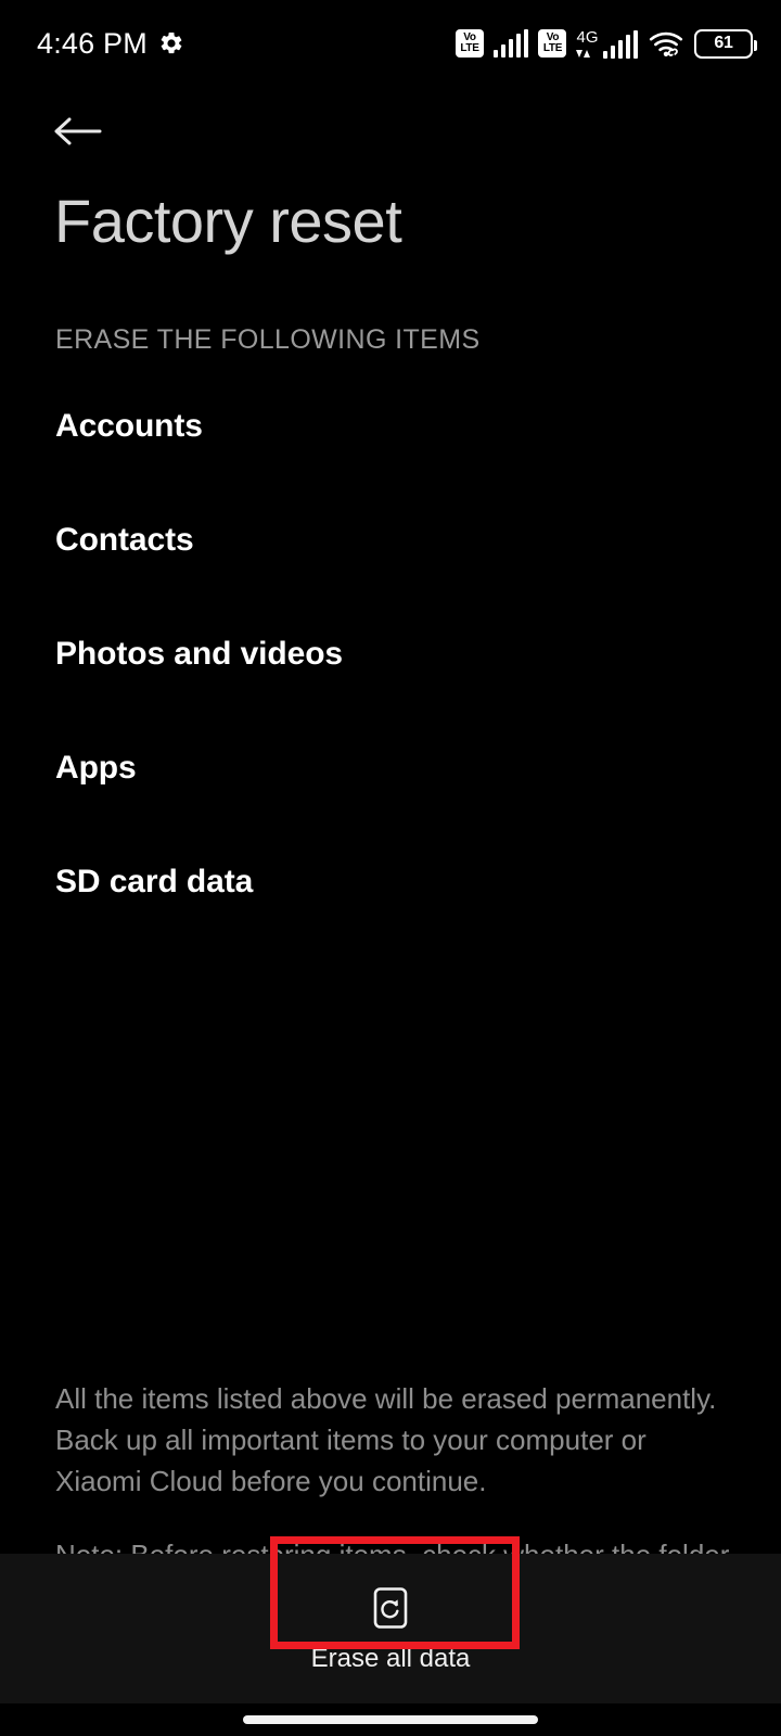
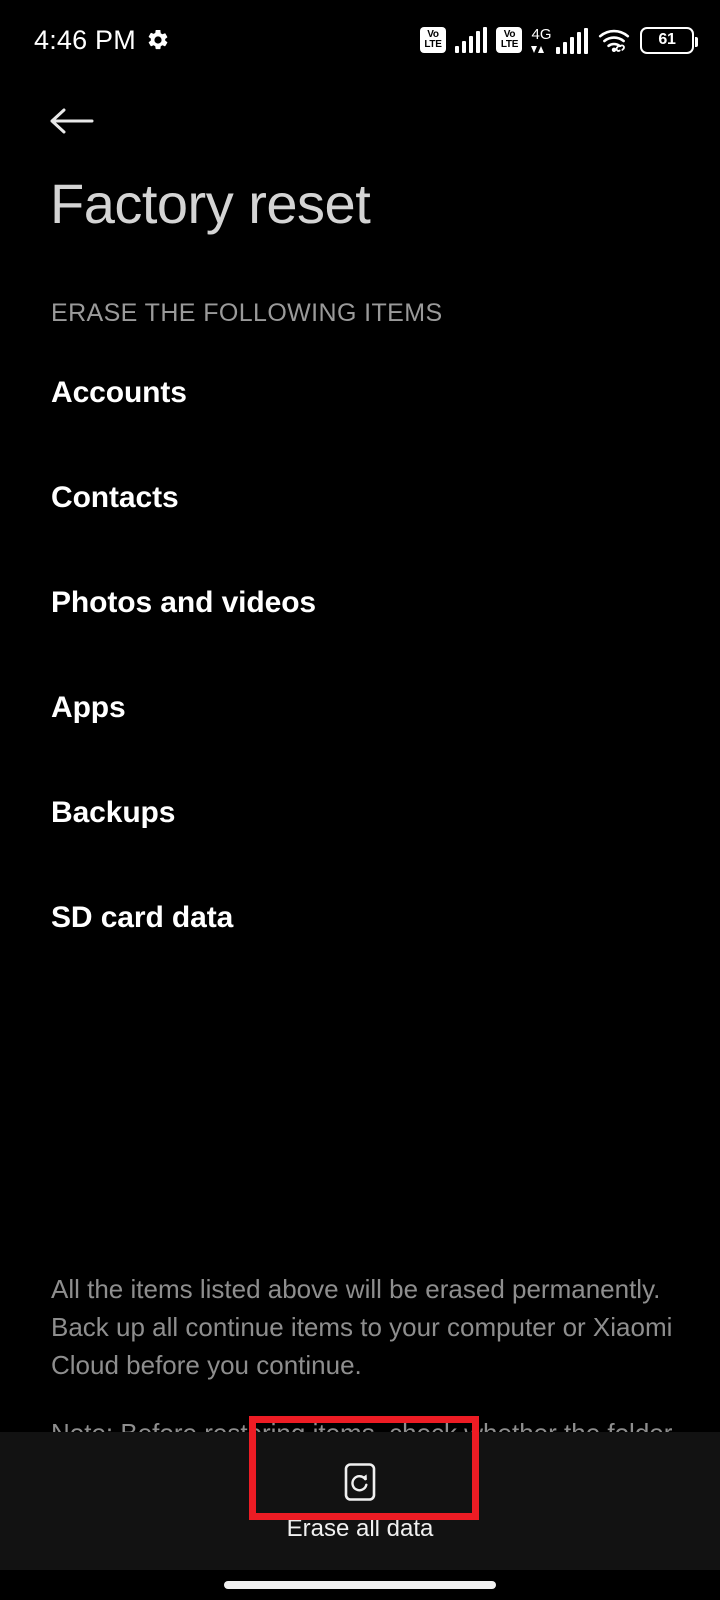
  4:46 PM
  Vo
  LTE
  Vo
  LTE
  4G
  61
  Factory reset
  ERASE THE FOLLOWING ITEMS
  Accounts
  Contacts
  Photos and videos
  Apps
+ Backups
  SD card data
- All the items listed above will be erased permanently. Back up all important items to your computer or Xiaomi Cloud before you continue.
+ All the items listed above will be erased permanently. Back up all continue items to your computer or Xiaomi Cloud before you continue.
  Erase all data
